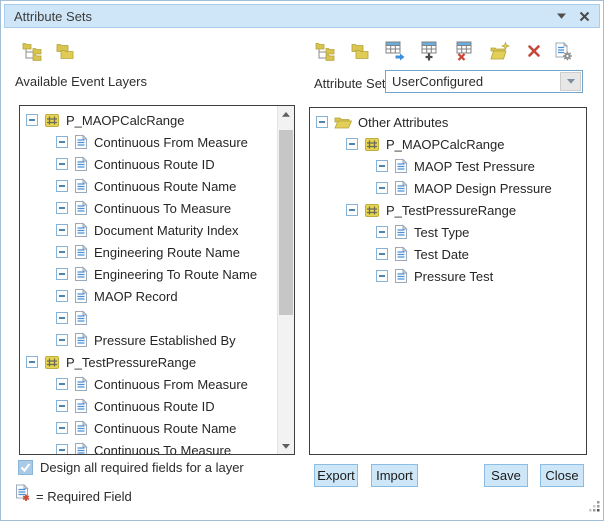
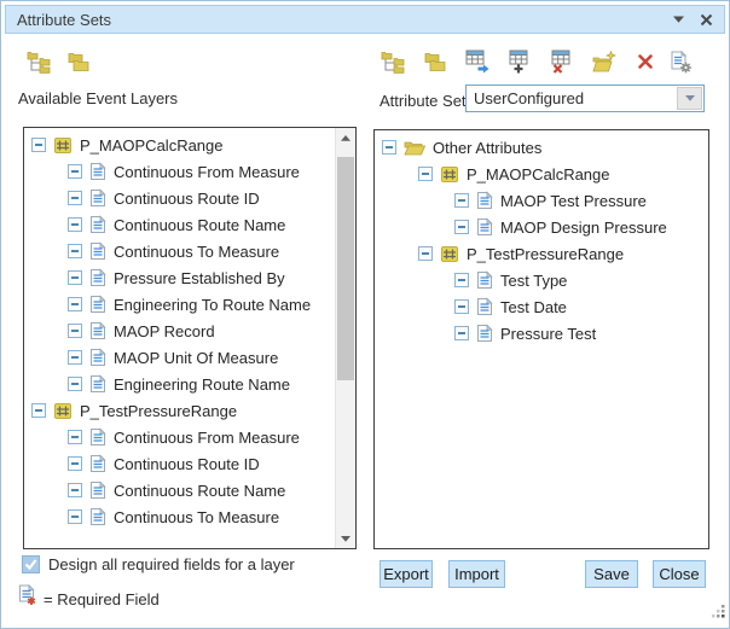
  Attribute Sets
  Available Event Layers
  Attribute Set
  UserConfigured
  P_MAOPCalcRange
  Continuous From Measure
  Continuous Route ID
  Continuous Route Name
  Continuous To Measure
- Document Maturity Index
- Engineering Route Name
+ Pressure Established By
  Engineering To Route Name
  MAOP Record
+ MAOP Unit Of Measure
- Pressure Established By
+ Engineering Route Name
  P_TestPressureRange
  Continuous From Measure
  Continuous Route ID
  Continuous Route Name
  Continuous To Measure
  Other Attributes
  P_MAOPCalcRange
  MAOP Test Pressure
  MAOP Design Pressure
  P_TestPressureRange
  Test Type
  Test Date
  Pressure Test
  Design all required fields for a layer
  = Required Field
  Export
  Import
  Save
  Close
